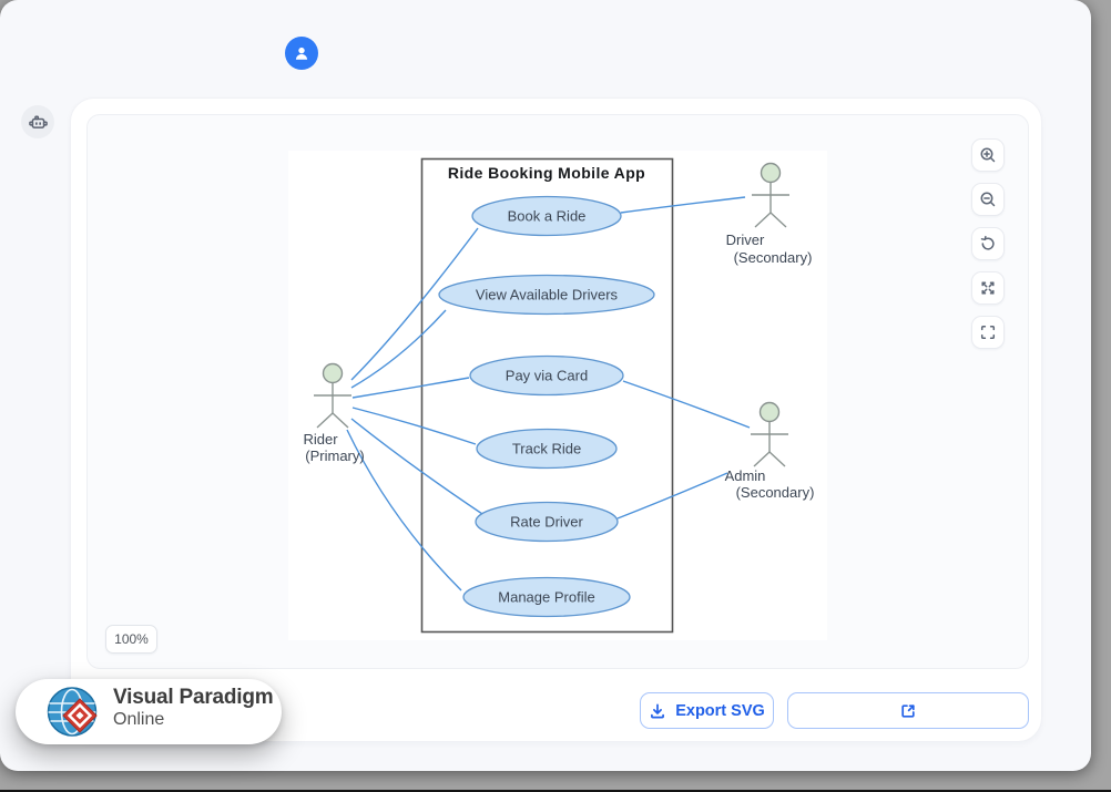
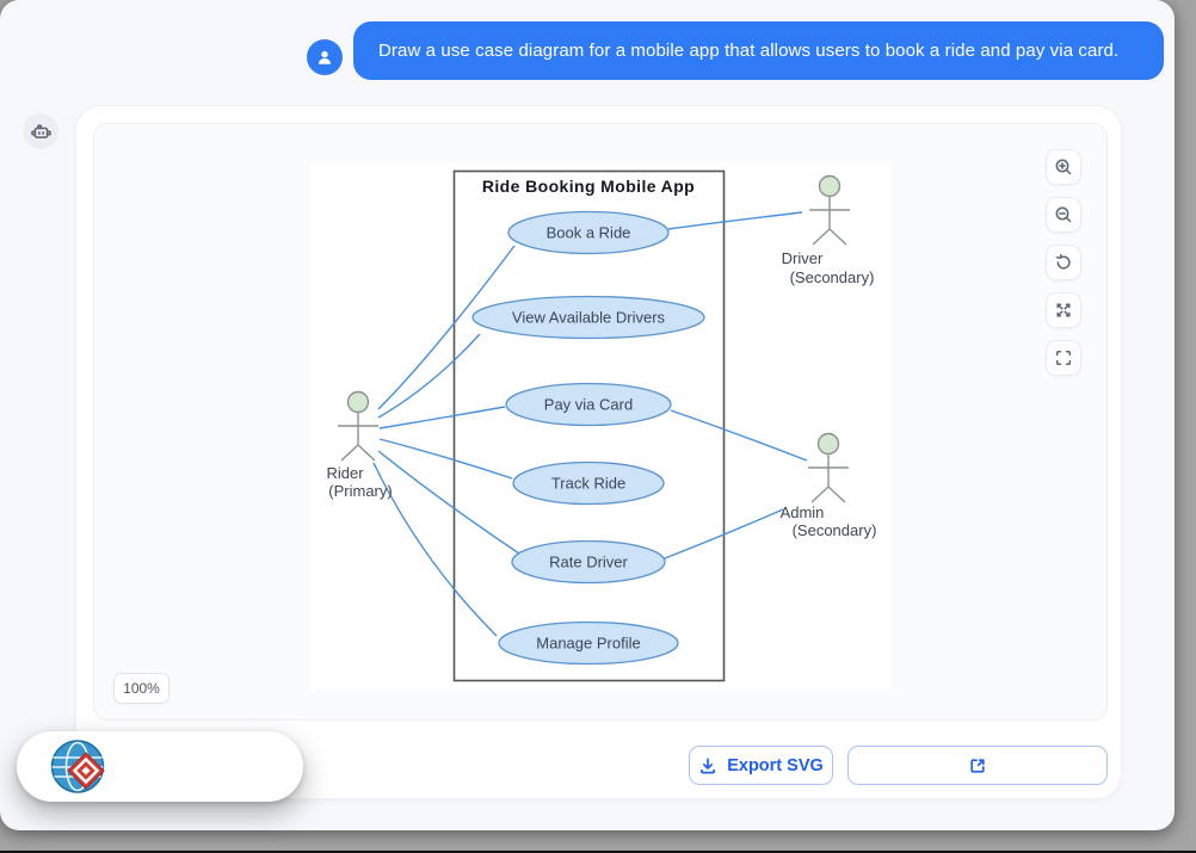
+ Draw a use case diagram for a mobile app that allows users to book a ride and pay via card.
  Ride Booking Mobile App
  Book a Ride
  View Available Drivers
  Pay via Card
  Track Ride
  Rate Driver
  Manage Profile
  Rider
  (Primary)
  Driver
  (Secondary)
  Admin
  (Secondary)
  100%
  Export SVG
- Visual Paradigm
- Online
